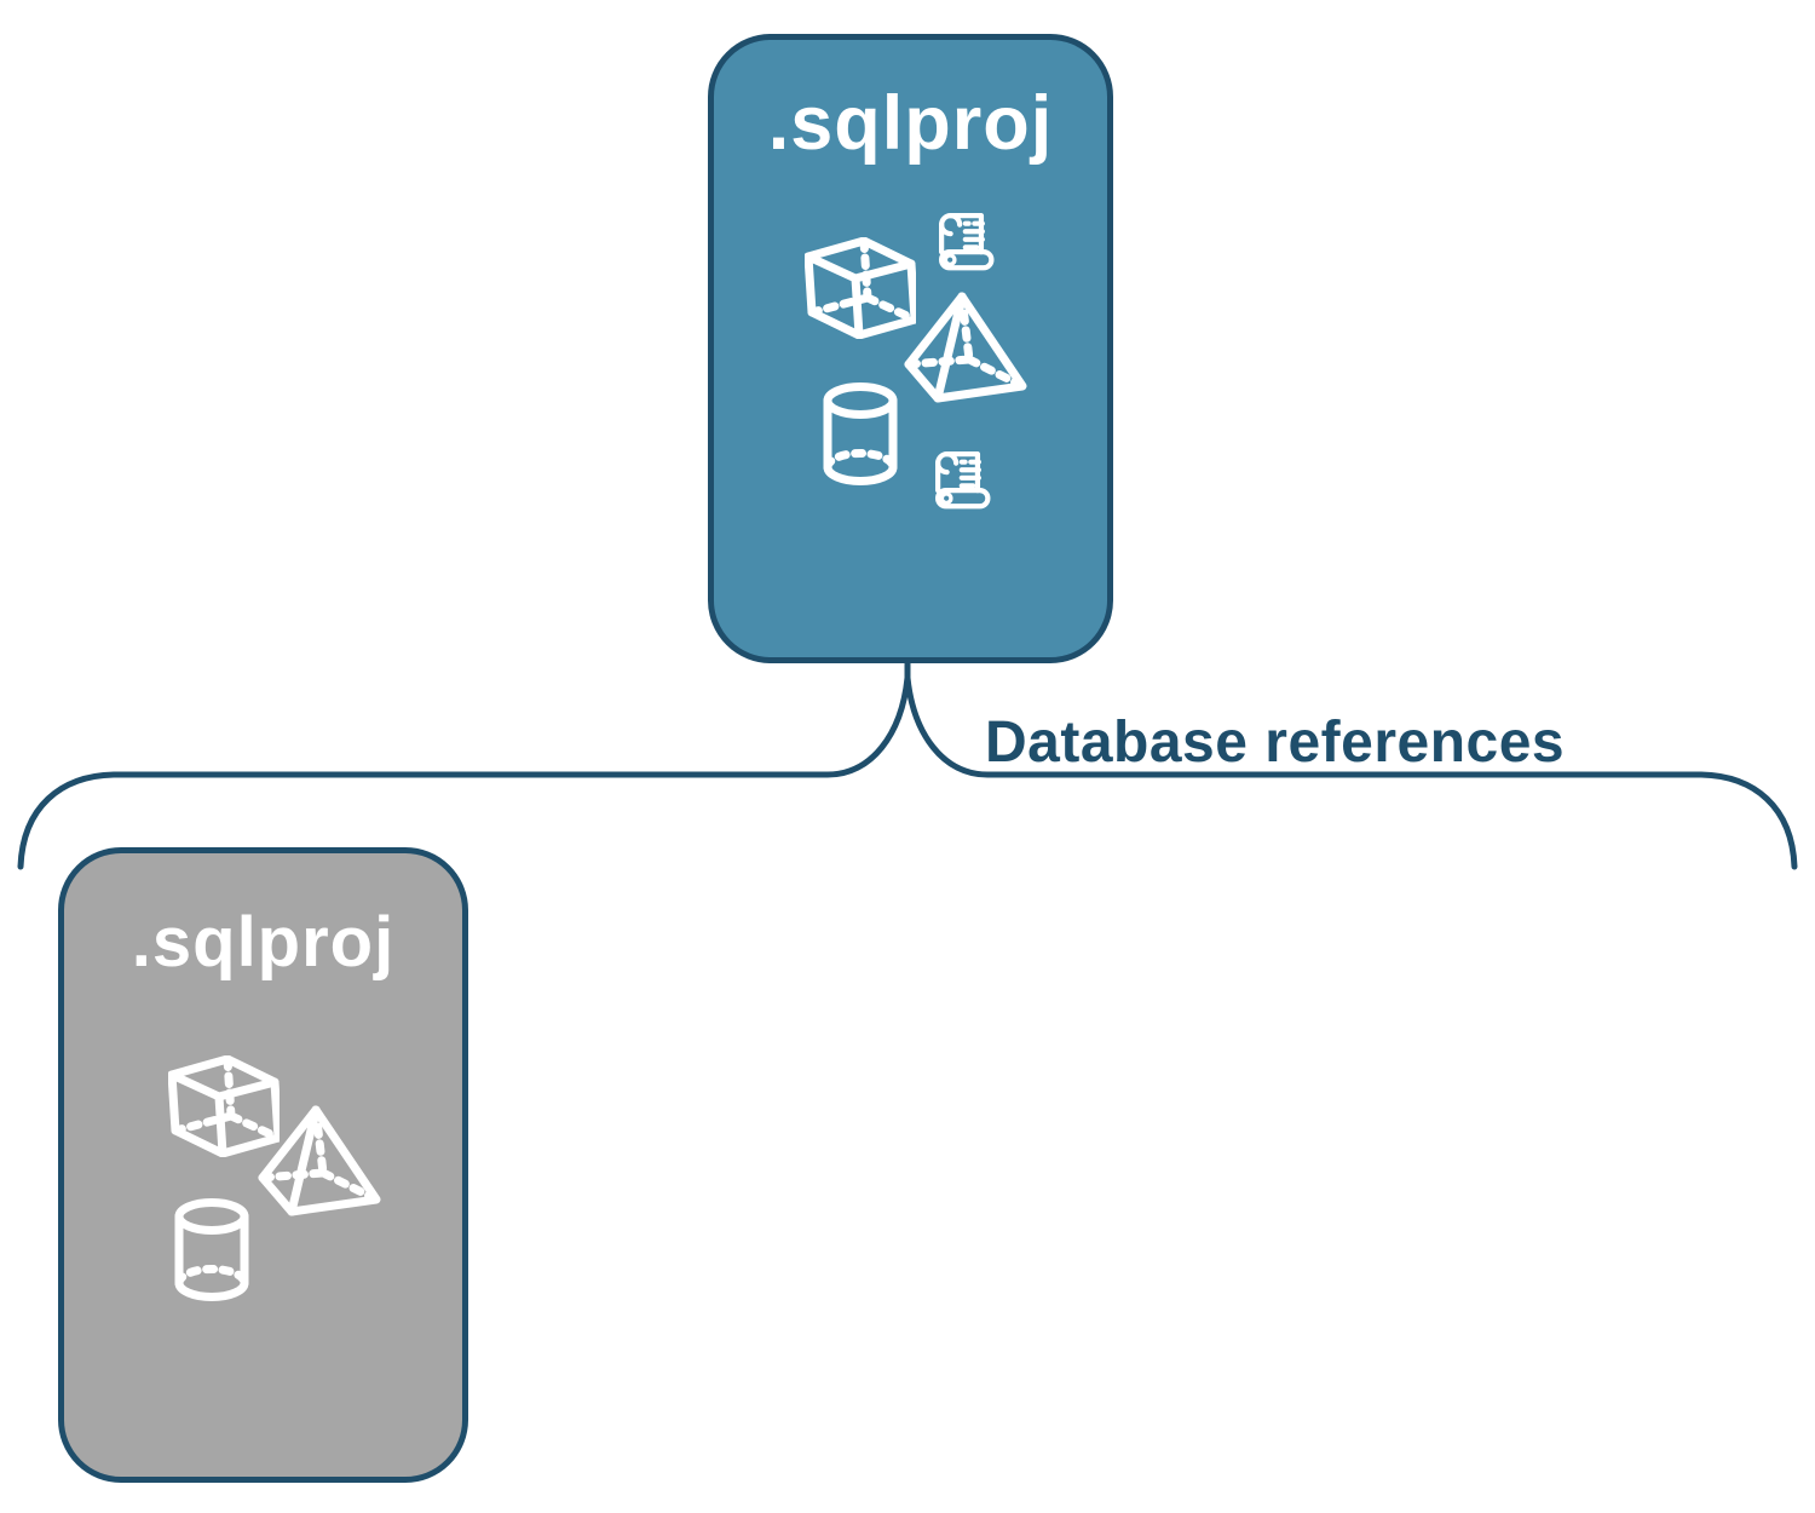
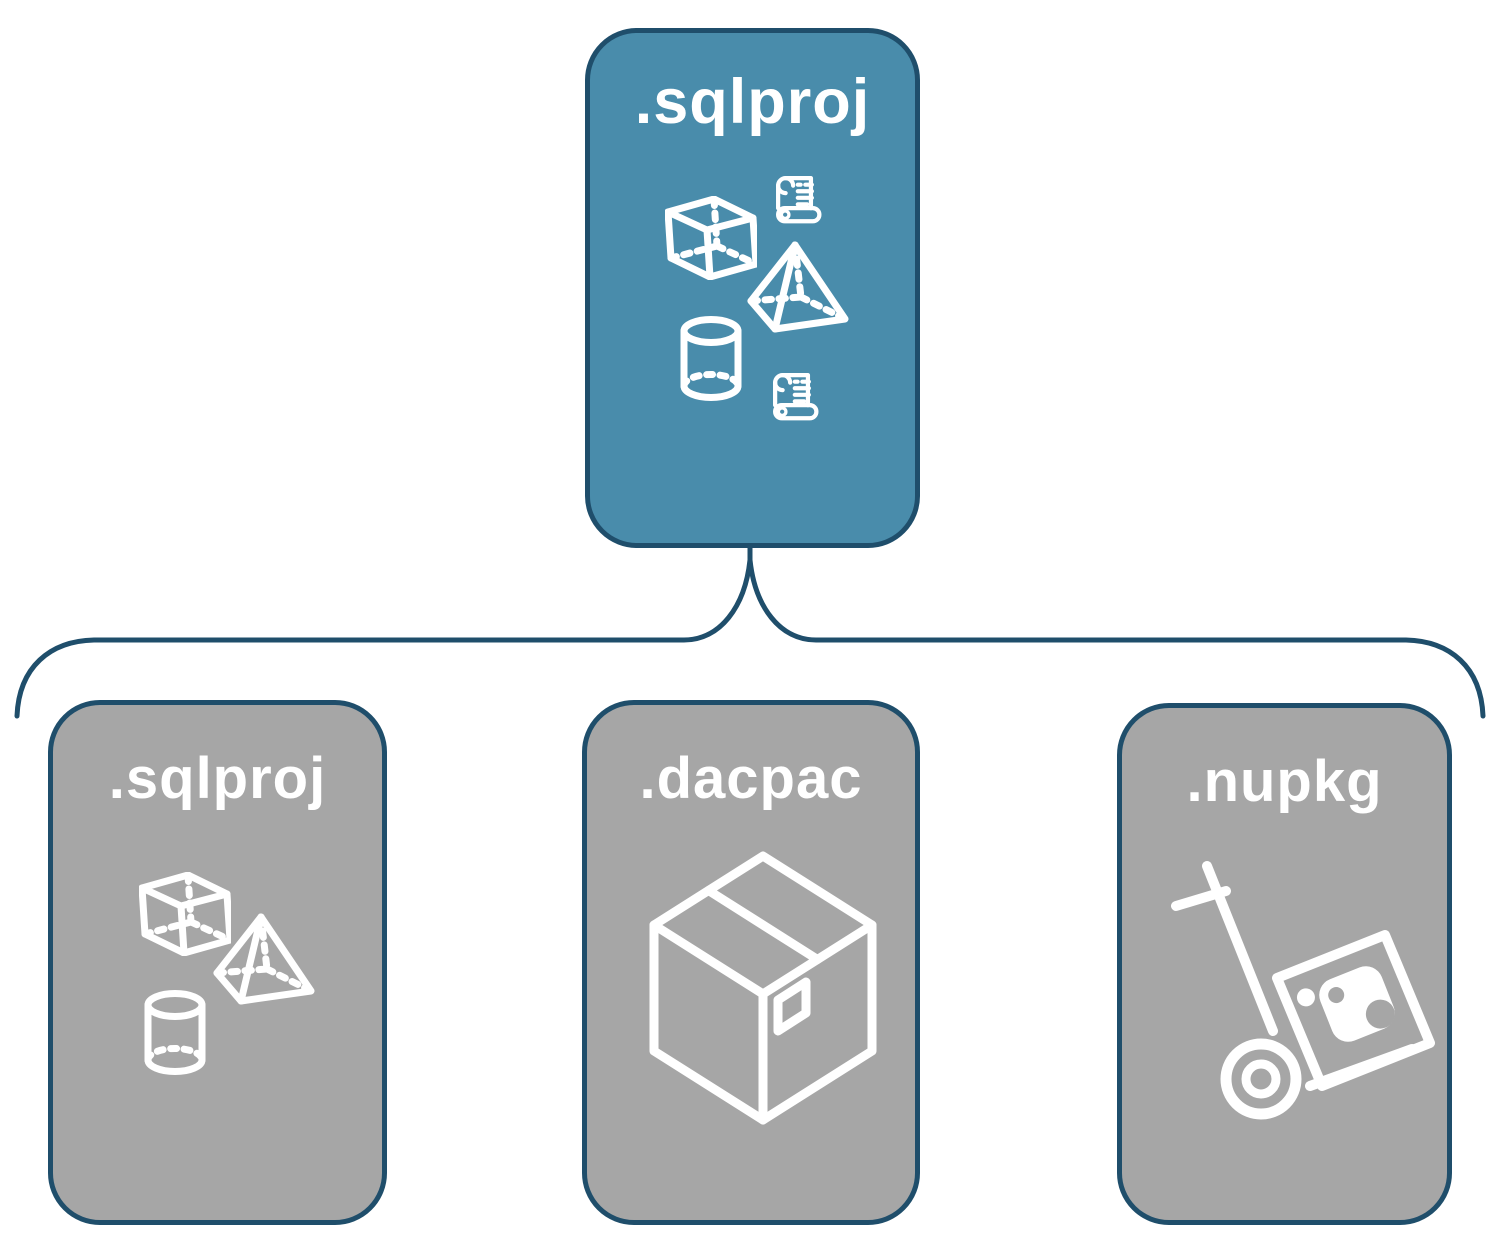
- Database references
  .sqlproj
  .sqlproj
+ .dacpac
+ .nupkg
